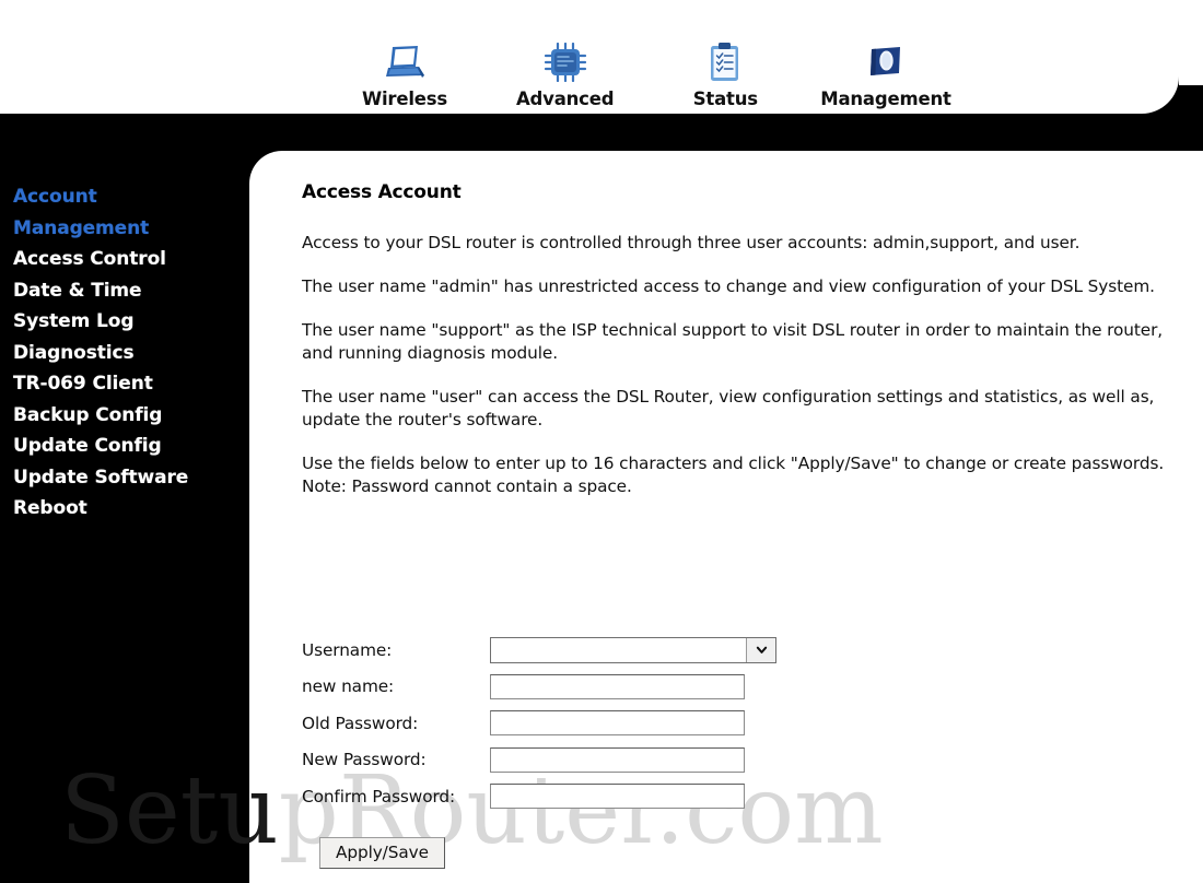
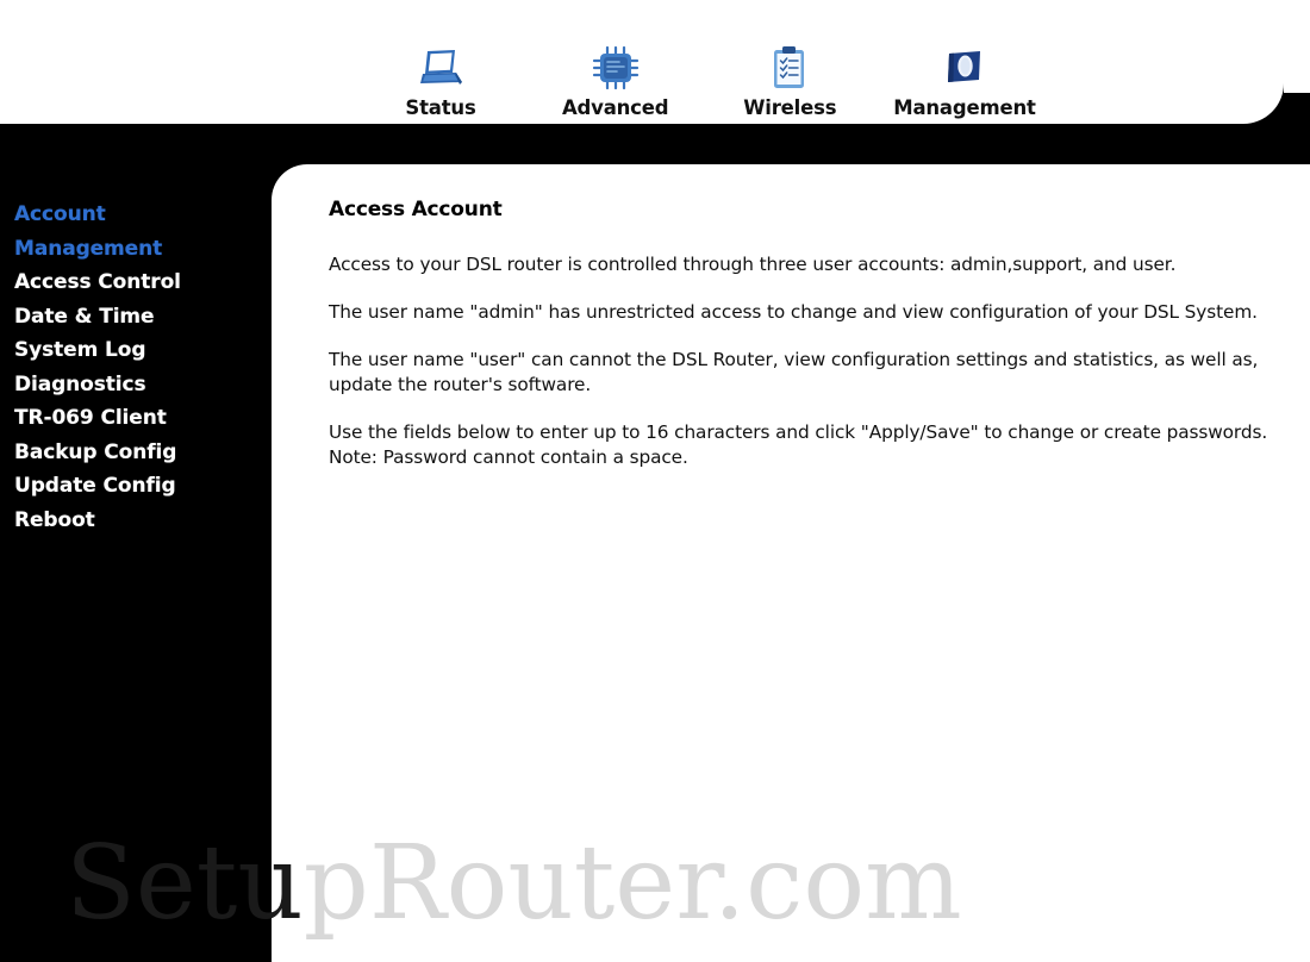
- Wireless
+ Status
  Advanced
- Status
+ Wireless
  Management
  Account
  Management
  Access Control
  Date & Time
  System Log
  Diagnostics
  TR-069 Client
  Backup Config
  Update Config
- Update Software
  Reboot
  Access Account
  Access to your DSL router is controlled through three user accounts: admin,support, and user.
  The user name "admin" has unrestricted access to change and view configuration of your DSL System.
- The user name "support" as the ISP technical support to visit DSL router in order to maintain the router, and running diagnosis module.
- The user name "user" can access the DSL Router, view configuration settings and statistics, as well as, update the router's software.
+ The user name "user" can cannot the DSL Router, view configuration settings and statistics, as well as, update the router's software.
  Use the fields below to enter up to 16 characters and click "Apply/Save" to change or create passwords. Note: Password cannot contain a space.
  SetupRouter.com
- Username:
- new name:
- Old Password:
- New Password:
- Confirm Password:
- Apply/Save
